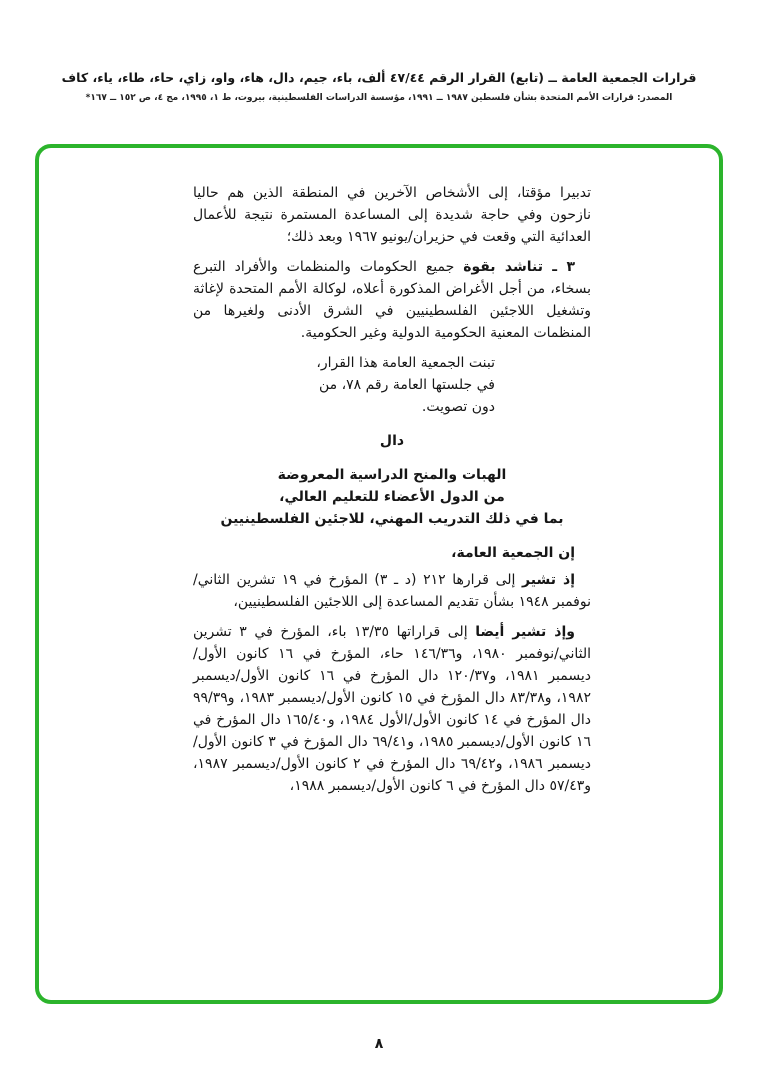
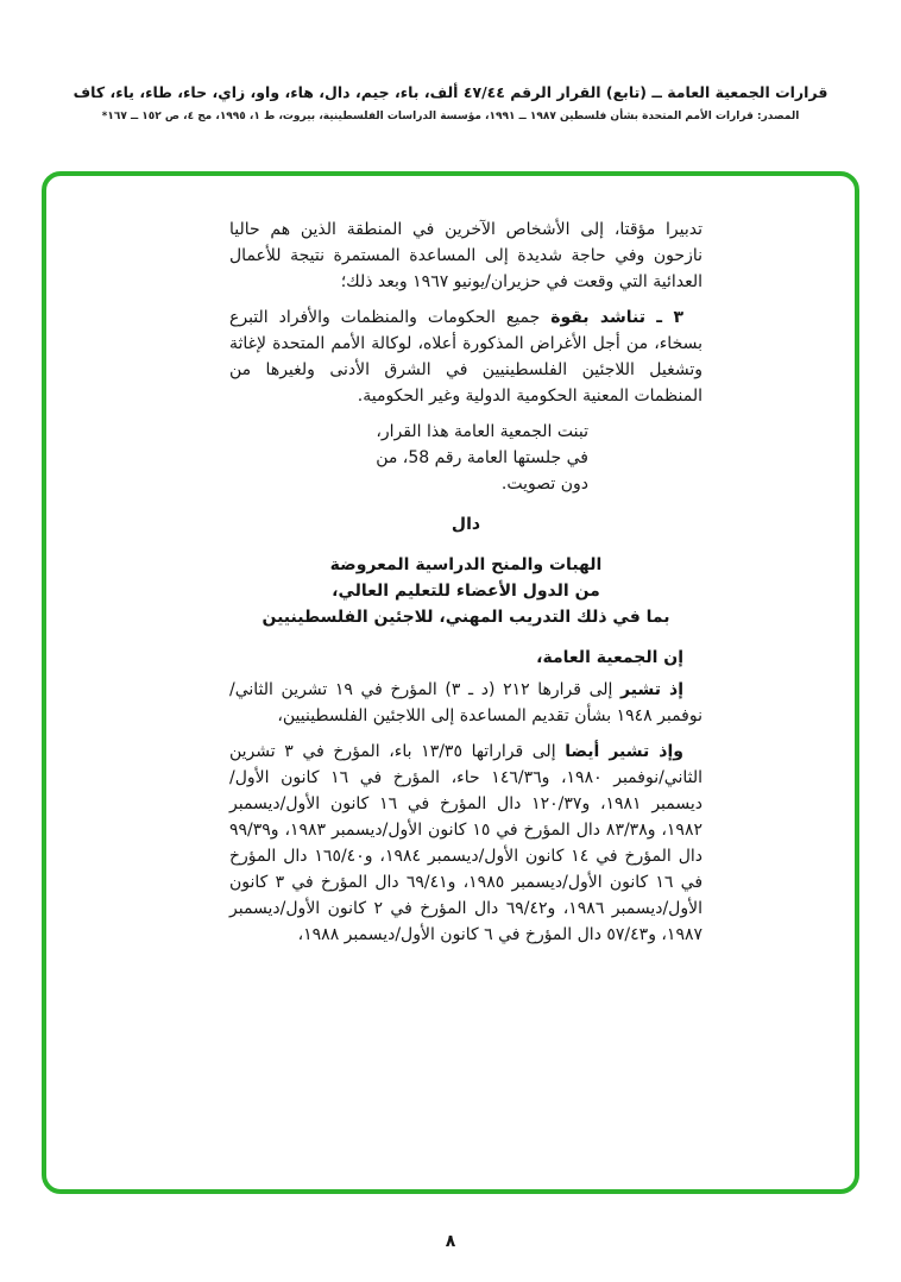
  قرارات الجمعية العامة ــ (تابع) القرار الرقم ٤٧/٤٤ ألف، باء، جيم، دال، هاء، واو، زاي، حاء، طاء، ياء، كاف
  المصدر: قرارات الأمم المتحدة بشأن فلسطين ١٩٨٧ ــ ١٩٩١، مؤسسة الدراسات الفلسطينية، بيروت، ط ١، ١٩٩٥، مج ٤، ص ١٥٢ ــ ١٦٧*
  تدبيرا مؤقتا، إلى الأشخاص الآخرين في المنطقة الذين هم حاليا نازحون وفي حاجة شديدة إلى المساعدة المستمرة نتيجة للأعمال العدائية التي وقعت في حزيران/يونيو ١٩٦٧ وبعد ذلك؛
  ٣ ـ تناشد بقوة جميع الحكومات والمنظمات والأفراد التبرع بسخاء، من أجل الأغراض المذكورة أعلاه، لوكالة الأمم المتحدة لإغاثة وتشغيل اللاجئين الفلسطينيين في الشرق الأدنى ولغيرها من المنظمات المعنية الحكومية الدولية وغير الحكومية.
  تبنت الجمعية العامة هذا القرار،
- في جلستها العامة رقم ٧٨، من
+ في جلستها العامة رقم 58، من
  دون تصويت.
  دال
  الهبات والمنح الدراسية المعروضة
  من الدول الأعضاء للتعليم العالي،
  بما في ذلك التدريب المهني، للاجئين الفلسطينيين
  إن الجمعية العامة،
  إذ تشير إلى قرارها ٢١٢ (د ـ ٣) المؤرخ في ١٩ تشرين الثاني/نوفمبر ١٩٤٨ بشأن تقديم المساعدة إلى اللاجئين الفلسطينيين،
- وإذ تشير أيضا إلى قراراتها ١٣/٣٥ باء، المؤرخ في ٣ تشرين الثاني/نوفمبر ١٩٨٠، و١٤٦/٣٦ حاء، المؤرخ في ١٦ كانون الأول/ديسمبر ١٩٨١، و١٢٠/٣٧ دال المؤرخ في ١٦ كانون الأول/ديسمبر ١٩٨٢، و٨٣/٣٨ دال المؤرخ في ١٥ كانون الأول/ديسمبر ١٩٨٣، و٩٩/٣٩ دال المؤرخ في ١٤ كانون الأول/الأول ١٩٨٤، و١٦٥/٤٠ دال المؤرخ في ١٦ كانون الأول/ديسمبر ١٩٨٥، و٦٩/٤١ دال المؤرخ في ٣ كانون الأول/ديسمبر ١٩٨٦، و٦٩/٤٢ دال المؤرخ في ٢ كانون الأول/ديسمبر ١٩٨٧، و٥٧/٤٣ دال المؤرخ في ٦ كانون الأول/ديسمبر ١٩٨٨،
+ وإذ تشير أيضا إلى قراراتها ١٣/٣٥ باء، المؤرخ في ٣ تشرين الثاني/نوفمبر ١٩٨٠، و١٤٦/٣٦ حاء، المؤرخ في ١٦ كانون الأول/ديسمبر ١٩٨١، و١٢٠/٣٧ دال المؤرخ في ١٦ كانون الأول/ديسمبر ١٩٨٢، و٨٣/٣٨ دال المؤرخ في ١٥ كانون الأول/ديسمبر ١٩٨٣، و٩٩/٣٩ دال المؤرخ في ١٤ كانون الأول/ديسمبر ١٩٨٤، و١٦٥/٤٠ دال المؤرخ في ١٦ كانون الأول/ديسمبر ١٩٨٥، و٦٩/٤١ دال المؤرخ في ٣ كانون الأول/ديسمبر ١٩٨٦، و٦٩/٤٢ دال المؤرخ في ٢ كانون الأول/ديسمبر ١٩٨٧، و٥٧/٤٣ دال المؤرخ في ٦ كانون الأول/ديسمبر ١٩٨٨،
  ٨
